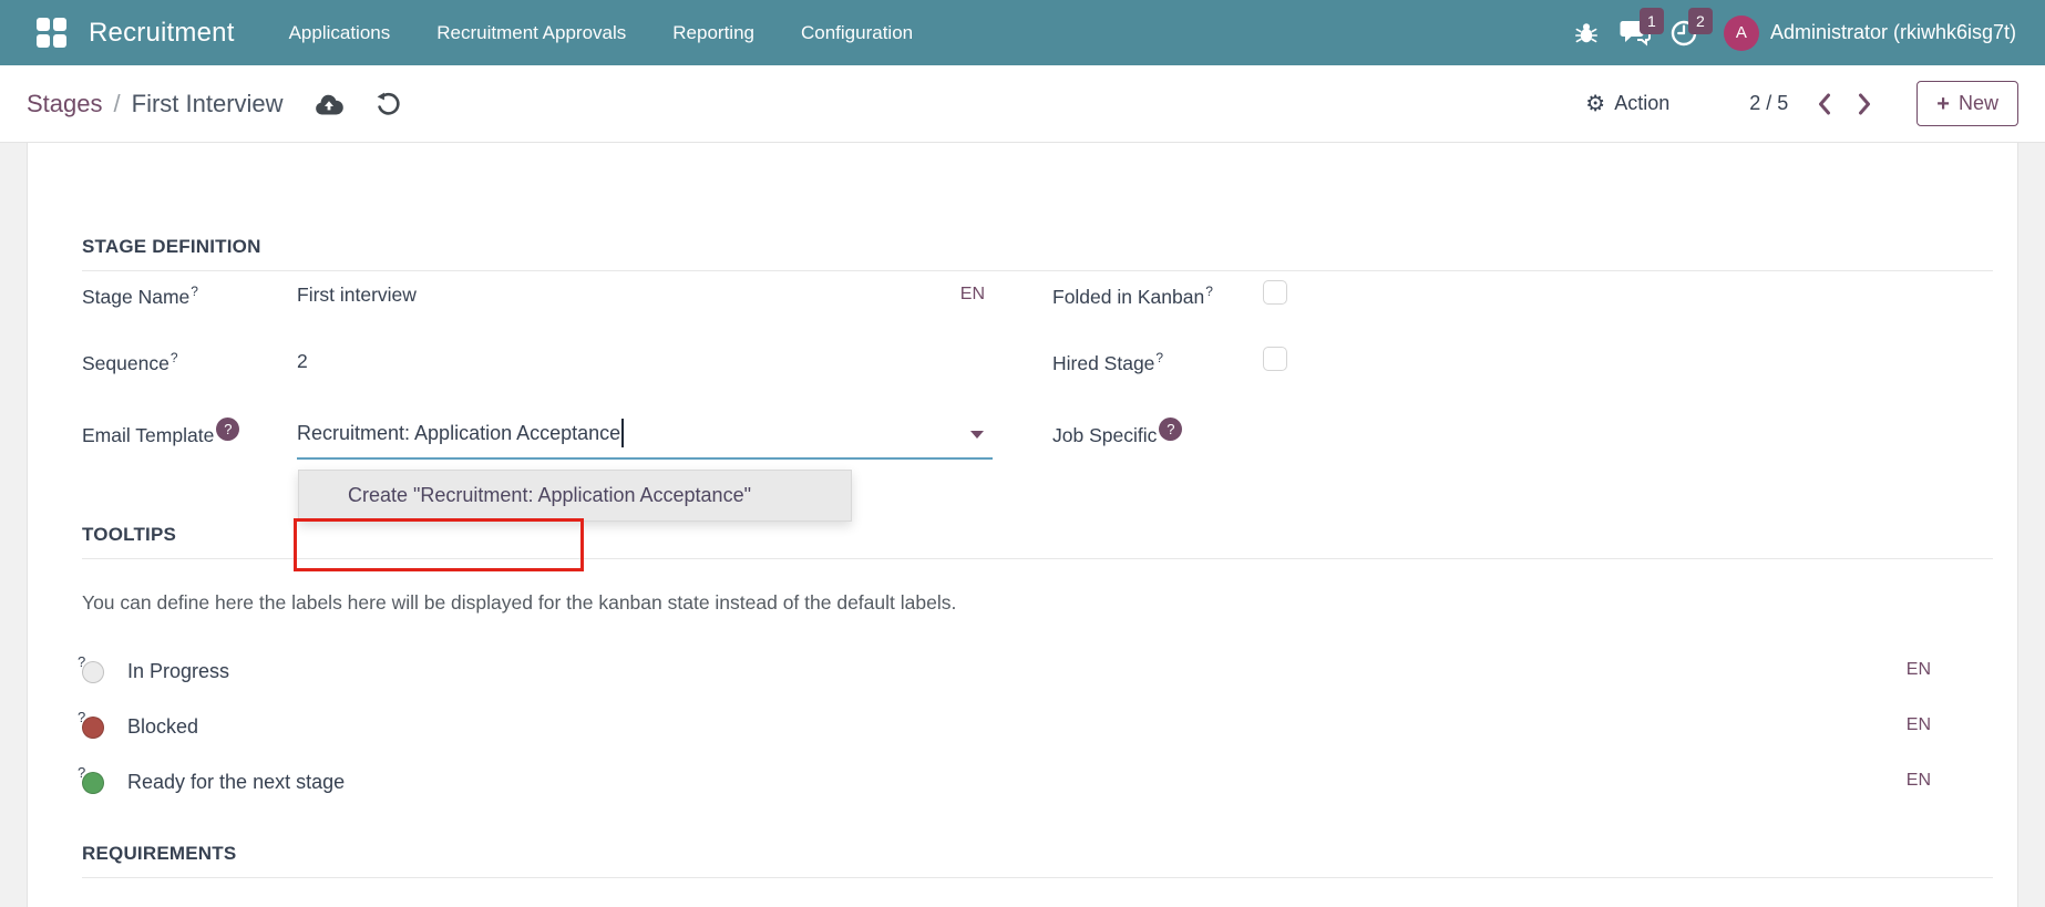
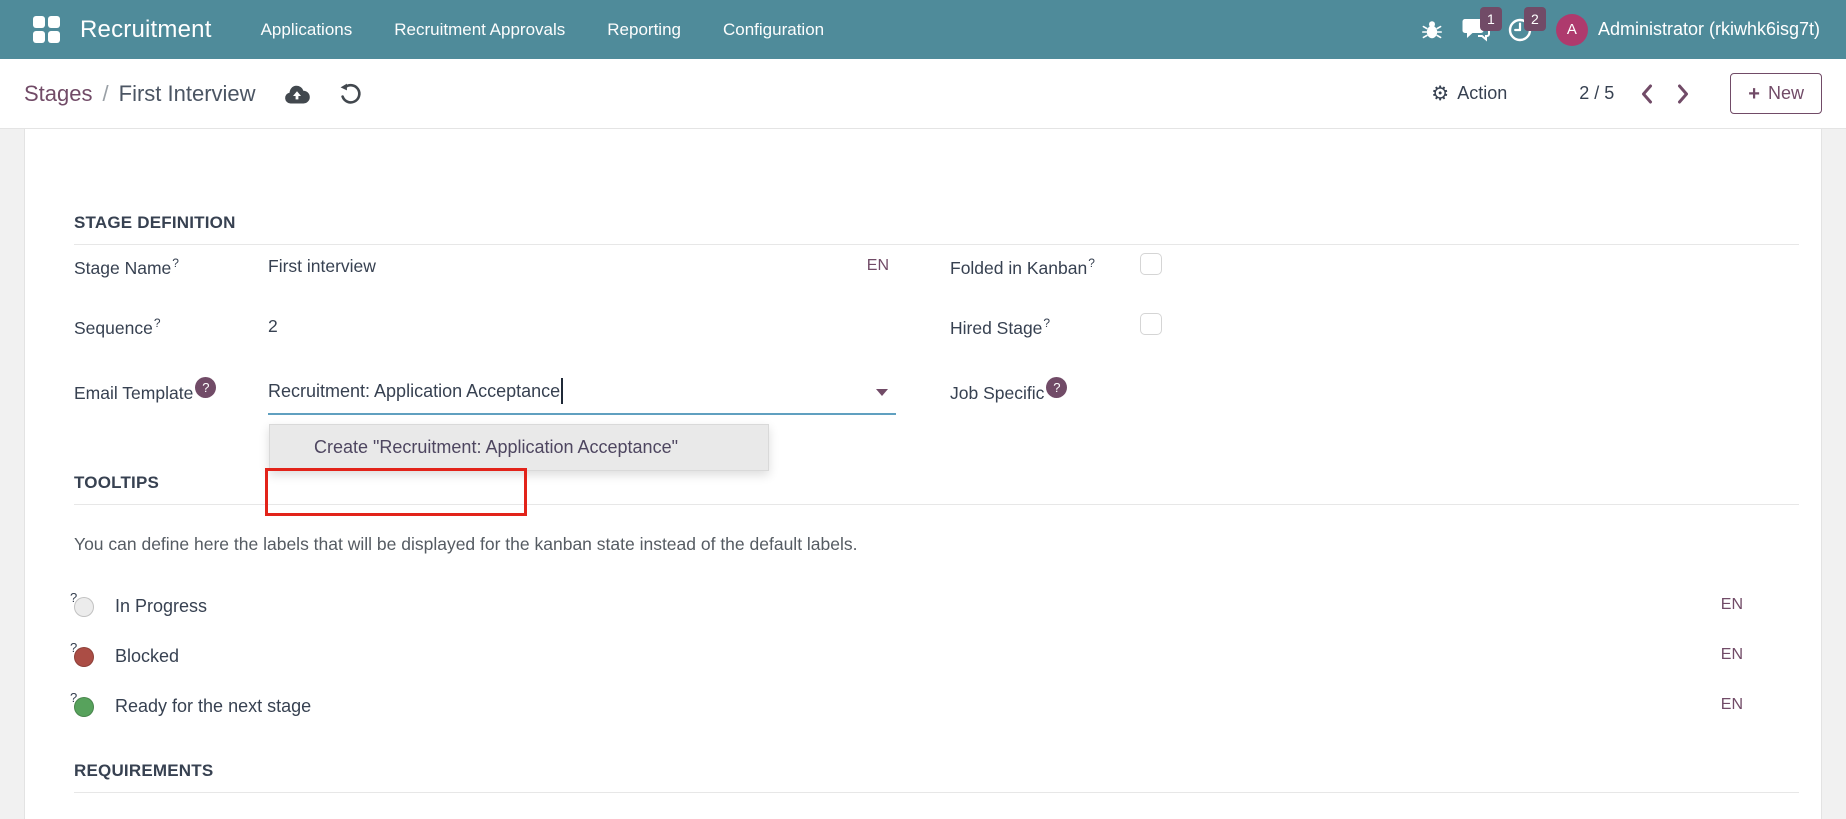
  Recruitment
  Applications
  Recruitment Approvals
  Reporting
  Configuration
  1
  2
  A
  Administrator (rkiwhk6isg7t)
  Stages
  /
  First Interview
  ⚙
  Action
  2 / 5
  +
  New
  STAGE DEFINITION
  Stage Name?
  First interview
  EN
  Folded in Kanban?
  Sequence?
  2
  Hired Stage?
  Email Template ?
  Recruitment: Application Acceptance
  Job Specific ?
  Create "Recruitment: Application Acceptance"
  TOOLTIPS
- You can define here the labels here will be displayed for the kanban state instead of the default labels.
+ You can define here the labels that will be displayed for the kanban state instead of the default labels.
  ?
  In Progress
  EN
  ?
  Blocked
  EN
  ?
  Ready for the next stage
  EN
  REQUIREMENTS
